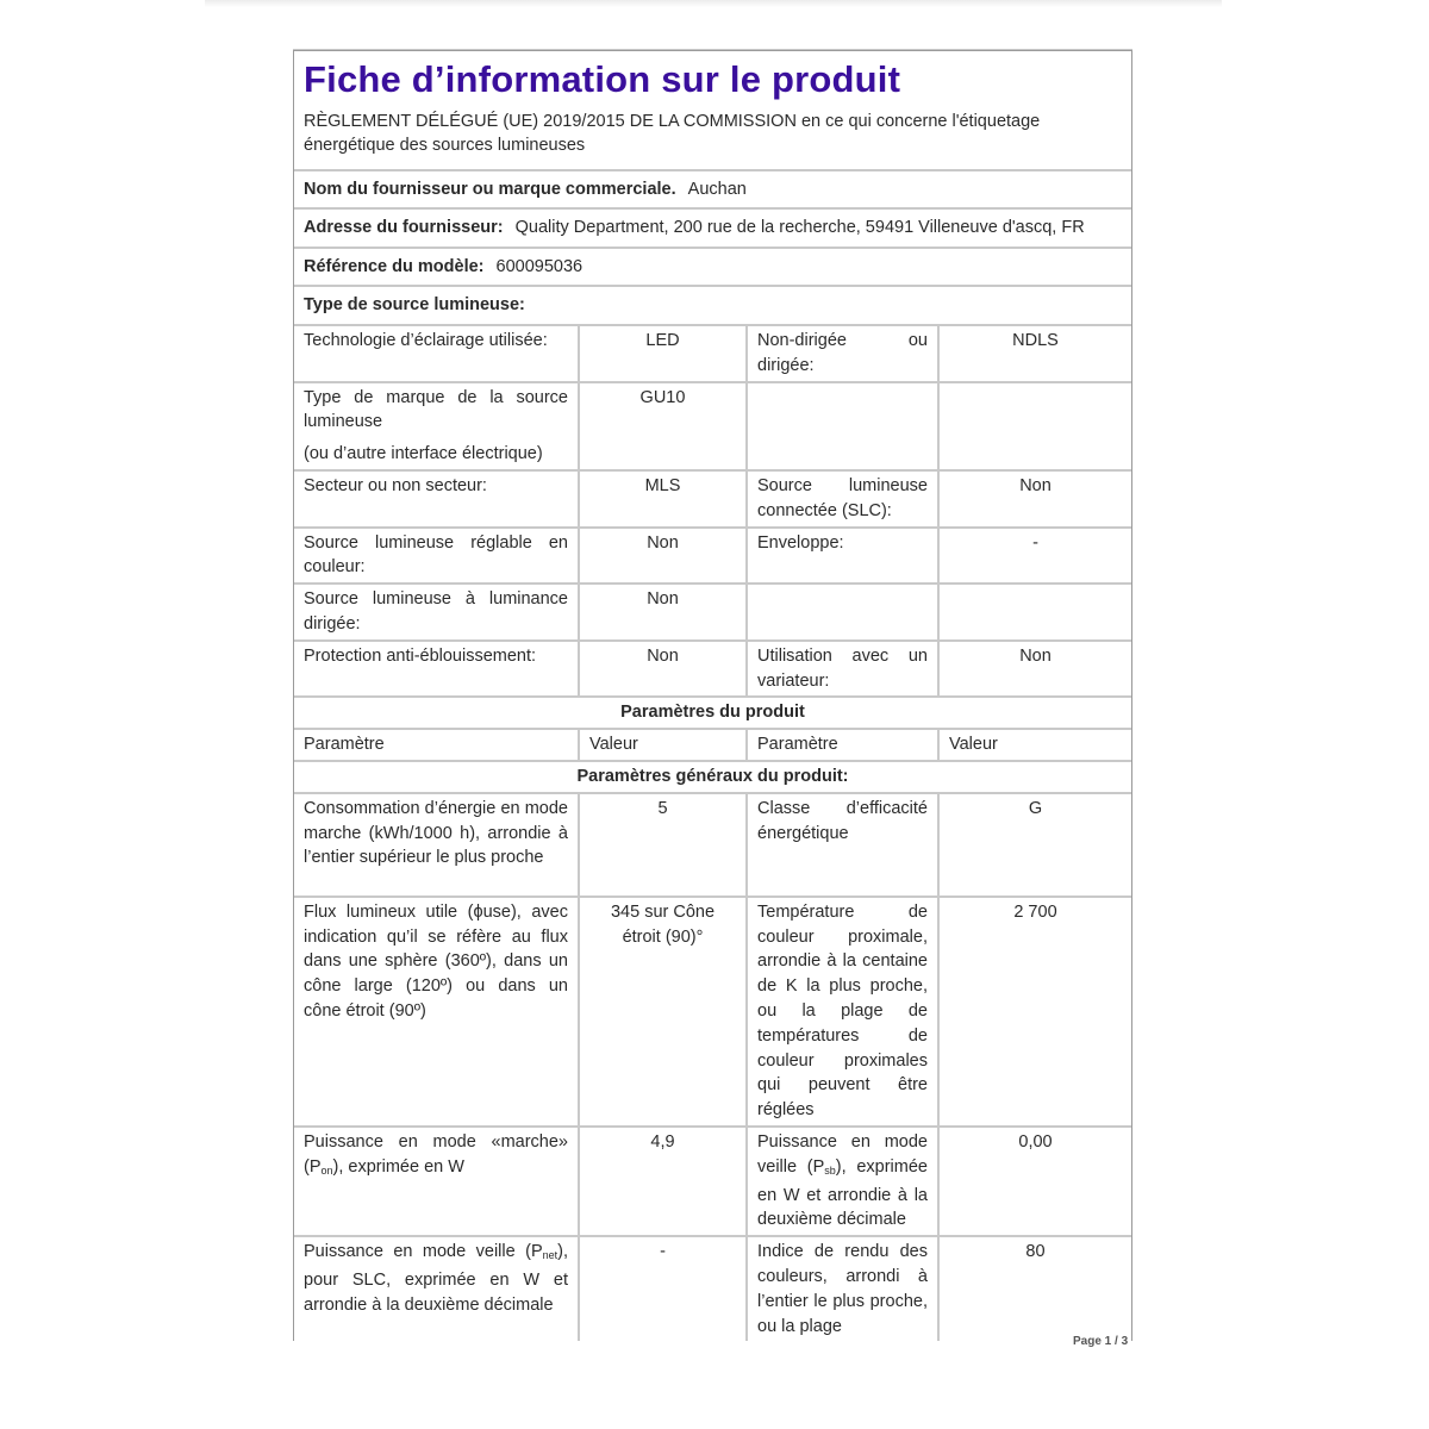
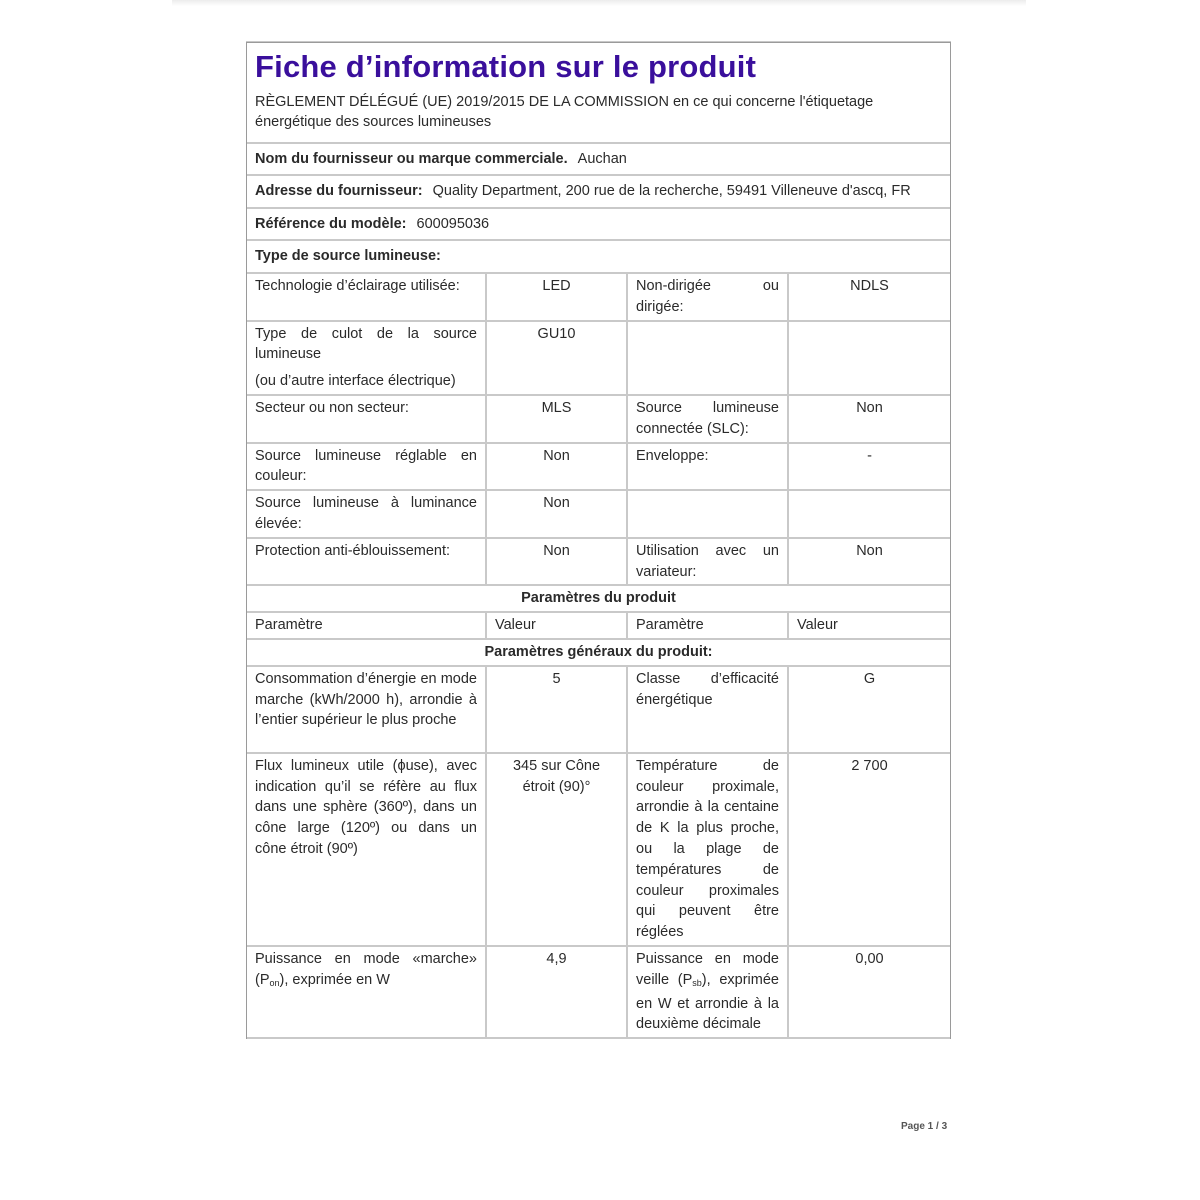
  Fiche d’information sur le produit
  RÈGLEMENT DÉLÉGUÉ (UE) 2019/2015 DE LA COMMISSION en ce qui concerne l'étiquetage énergétique des sources lumineuses
  Nom du fournisseur ou marque commerciale. Auchan
  Adresse du fournisseur: Quality Department, 200 rue de la recherche, 59491 Villeneuve d'ascq, FR
  Référence du modèle: 600095036
  Type de source lumineuse:
  Technologie d’éclairage utilisée:	LED	Non-dirigée ou dirigée:	NDLS
- Type de marque de la source lumineuse (ou d’autre interface électrique)	GU10
+ Type de culot de la source lumineuse (ou d’autre interface électrique)	GU10
  Secteur ou non secteur:	MLS	Source lumineuse connectée (SLC):	Non
  Source lumineuse réglable en couleur:	Non	Enveloppe:	-
- Source lumineuse à luminance dirigée:	Non
+ Source lumineuse à luminance élevée:	Non
  Protection anti-éblouissement:	Non	Utilisation avec un variateur:	Non
  Paramètres du produit
  Paramètre	Valeur	Paramètre	Valeur
  Paramètres généraux du produit:
- Consommation d’énergie en mode marche (kWh/1000 h), arrondie à l’entier supérieur le plus proche	5	Classe d’efficacité énergétique	G
+ Consommation d’énergie en mode marche (kWh/2000 h), arrondie à l’entier supérieur le plus proche	5	Classe d’efficacité énergétique	G
  Flux lumineux utile (ϕuse), avec indication qu’il se réfère au flux dans une sphère (360º), dans un cône large (120º) ou dans un cône étroit (90º)	345 sur Cône étroit (90)°	Température de couleur proximale, arrondie à la centaine de K la plus proche, ou la plage de températures de couleur proximales qui peuvent être réglées	2 700
  Puissance en mode «marche» (Pon), exprimée en W	4,9	Puissance en mode veille (Psb), exprimée en W et arrondie à la deuxième décimale	0,00
- Puissance en mode veille (Pnet), pour SLC, exprimée en W et arrondie à la deuxième décimale	-	Indice de rendu des couleurs, arrondi à l’entier le plus proche, ou la plage	80
  Page 1 / 3
